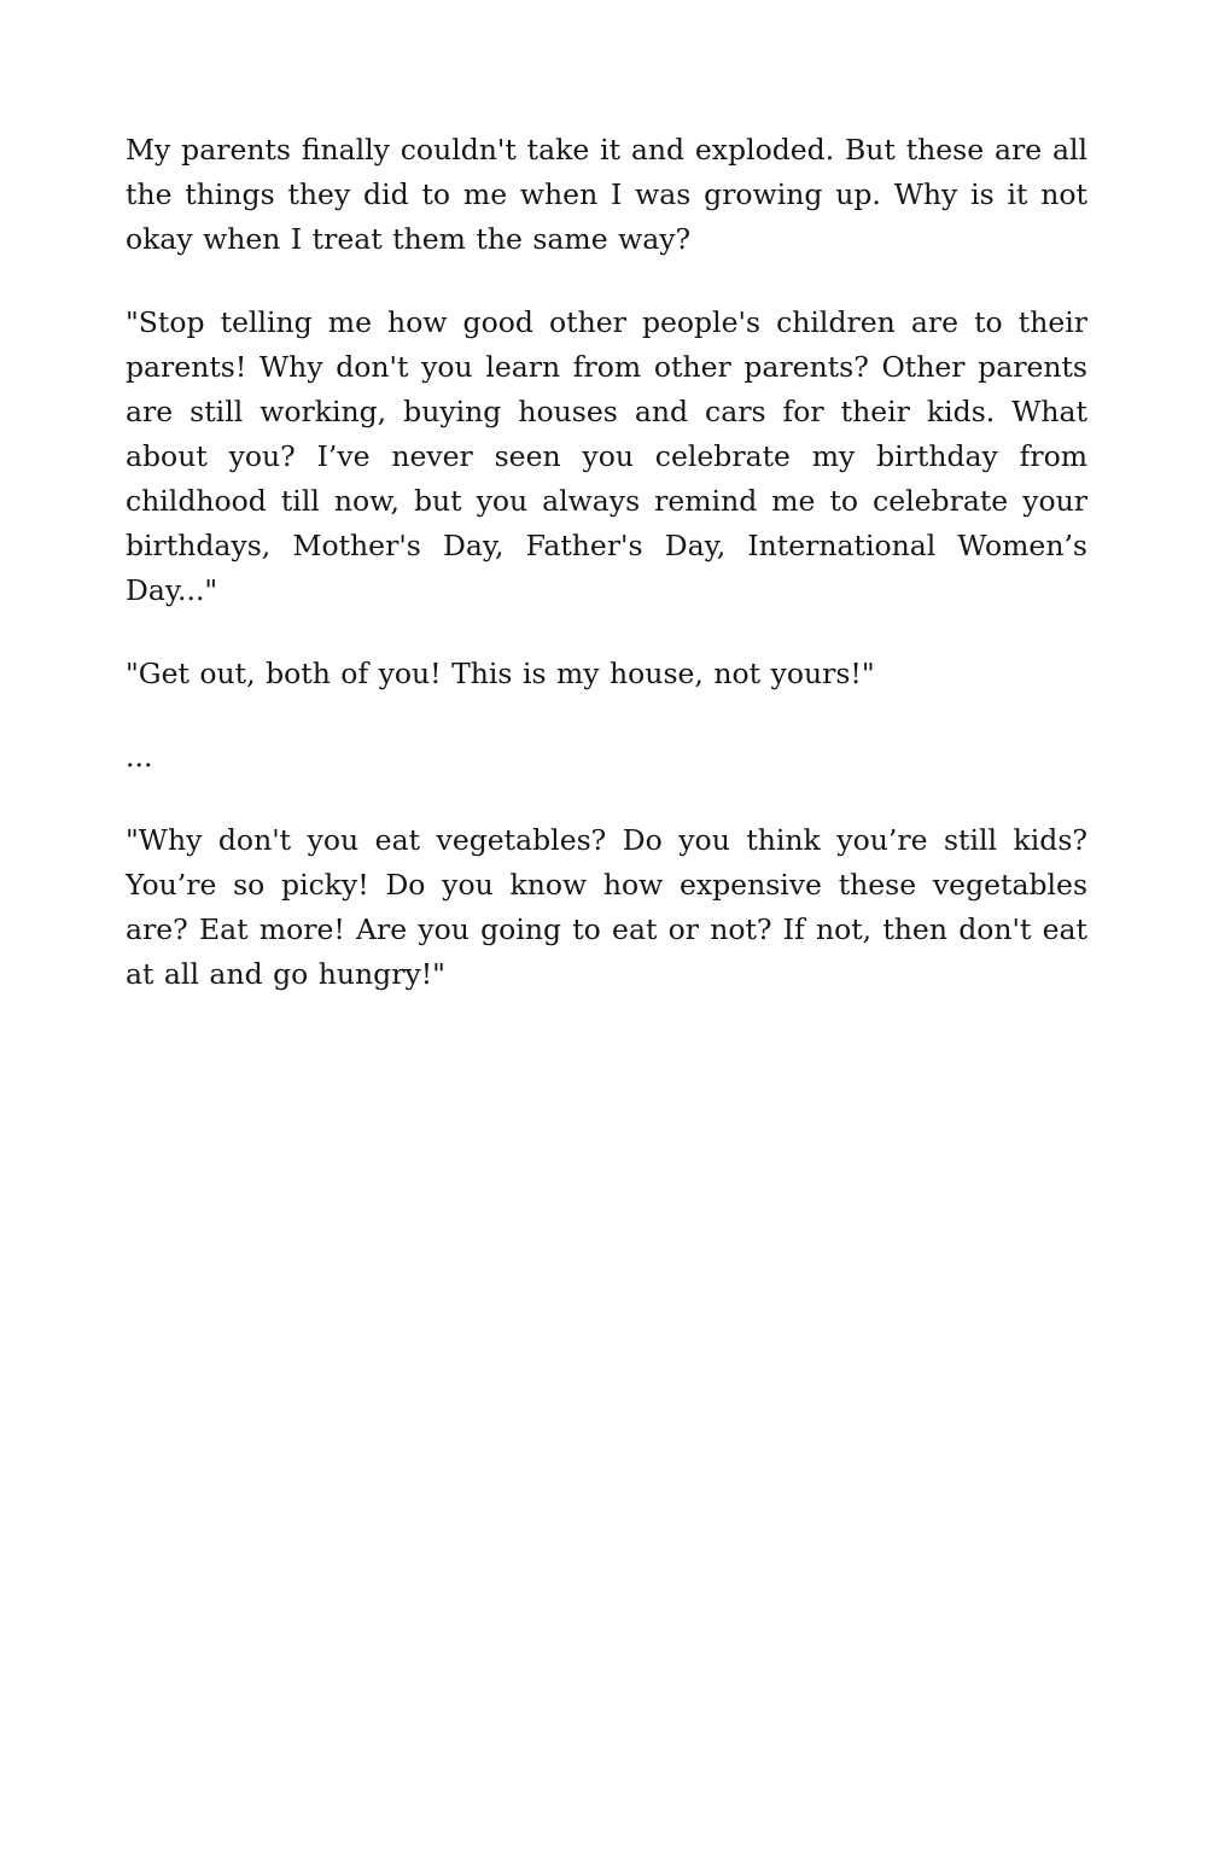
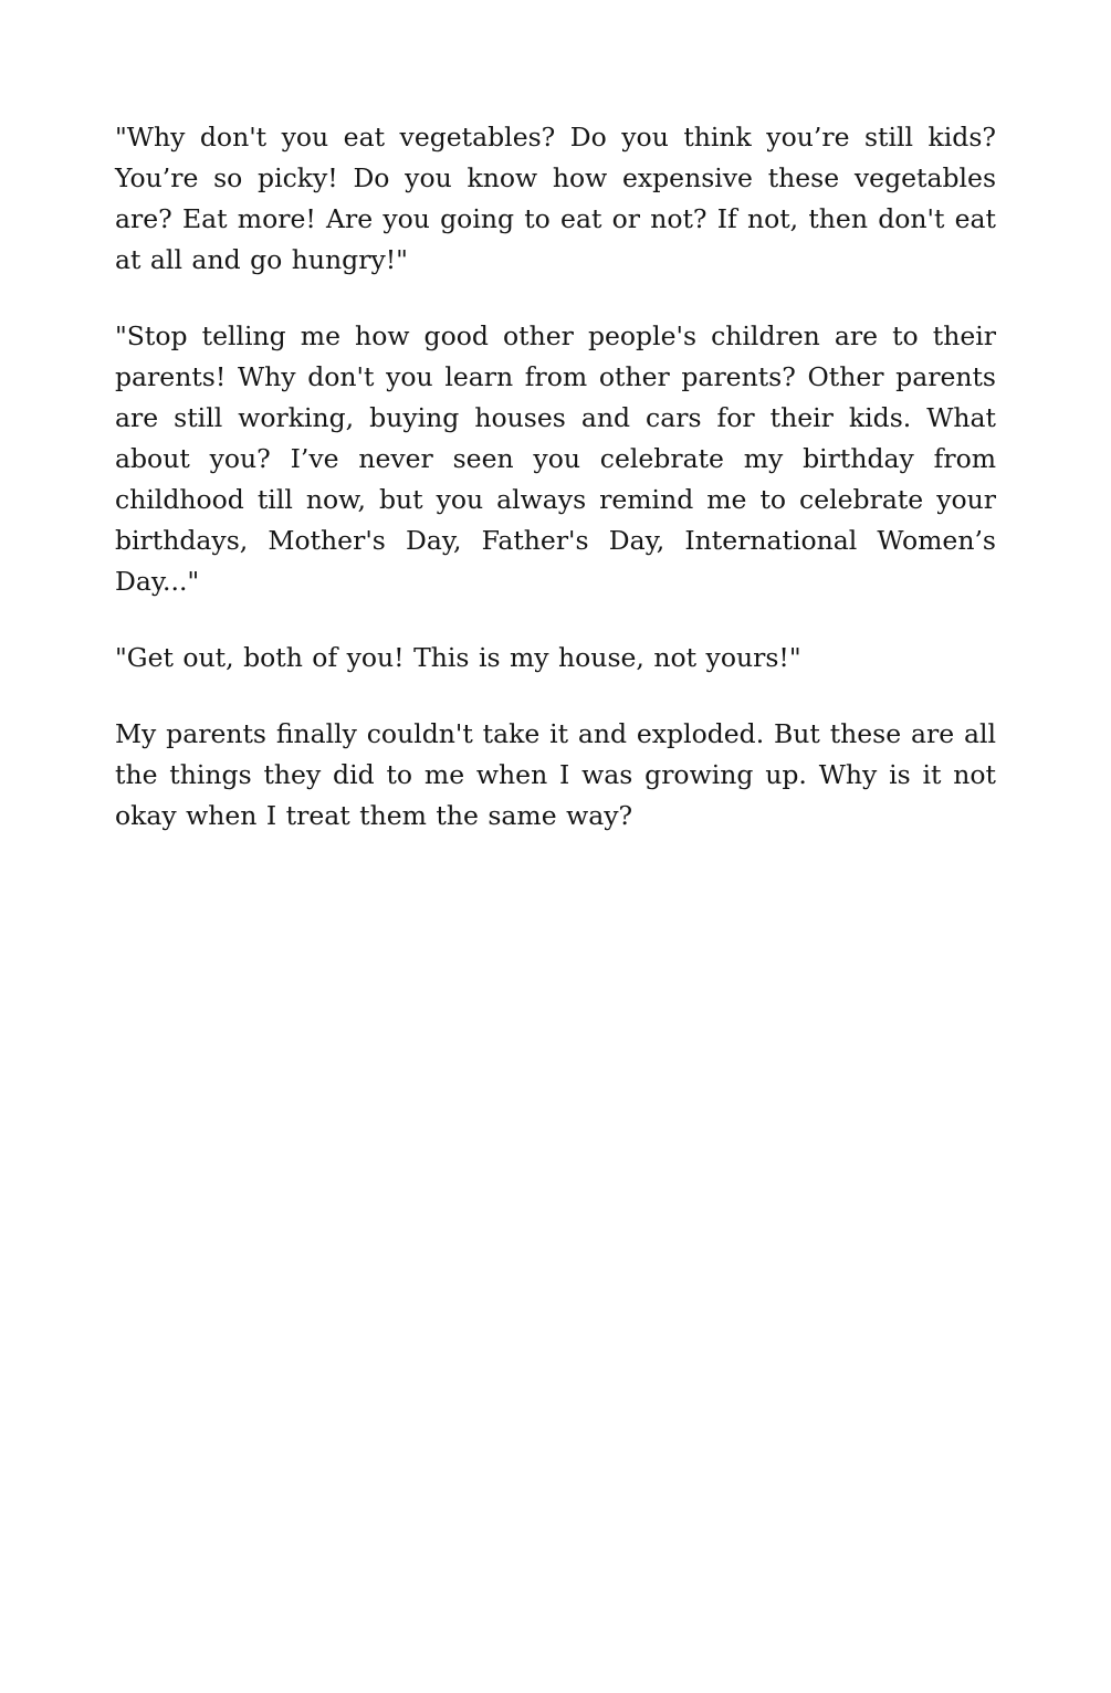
- My parents finally couldn't take it and exploded. But these are all the things they did to me when I was growing up. Why is it not okay when I treat them the same way?
+ "Why don't you eat vegetables? Do you think you’re still kids? You’re so picky! Do you know how expensive these vegetables are? Eat more! Are you going to eat or not? If not, then don't eat at all and go hungry!"
  "Stop telling me how good other people's children are to their parents! Why don't you learn from other parents? Other parents are still working, buying houses and cars for their kids. What about you? I’ve never seen you celebrate my birthday from childhood till now, but you always remind me to celebrate your birthdays, Mother's Day, Father's Day, International Women’s Day..."
  "Get out, both of you! This is my house, not yours!"
- ...
- "Why don't you eat vegetables? Do you think you’re still kids? You’re so picky! Do you know how expensive these vegetables are? Eat more! Are you going to eat or not? If not, then don't eat at all and go hungry!"
+ My parents finally couldn't take it and exploded. But these are all the things they did to me when I was growing up. Why is it not okay when I treat them the same way?
